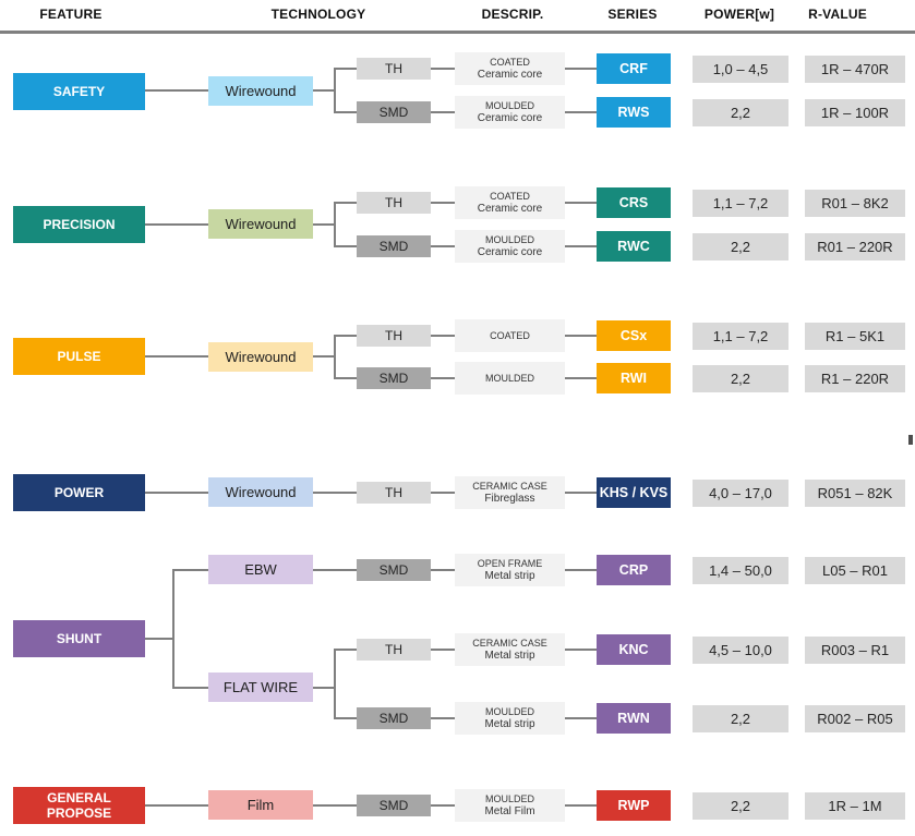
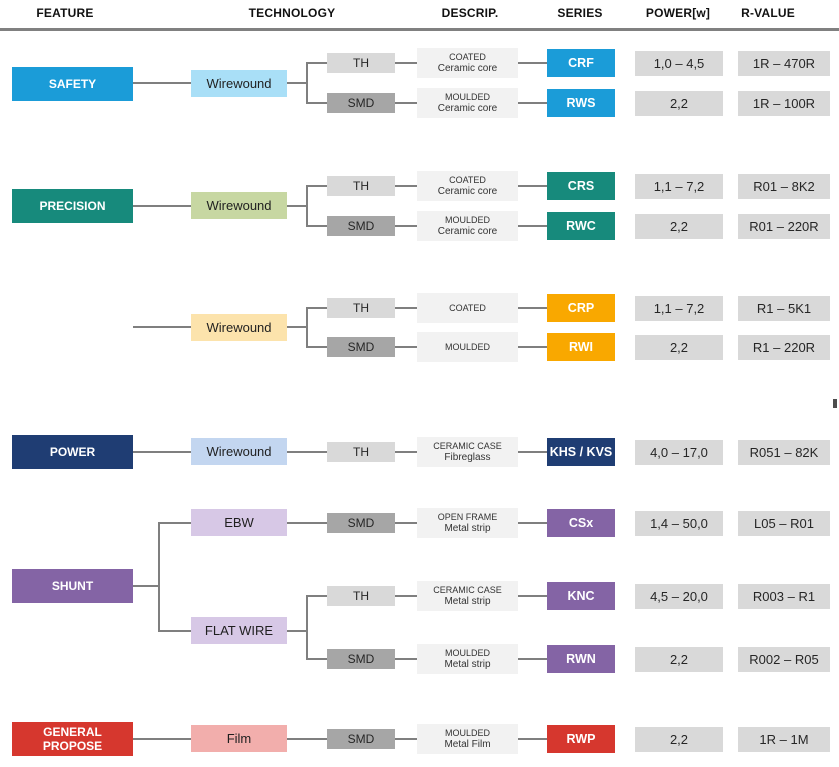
  FEATURE
  TECHNOLOGY
  DESCRIP.
  SERIES
  POWER[w]
  R-VALUE
  SAFETY
  Wirewound
  TH
  SMD
  COATED
  Ceramic core
  MOULDED
  Ceramic core
  CRF
  RWS
  1,0 – 4,5
  2,2
  1R – 470R
  1R – 100R
  PRECISION
  Wirewound
  TH
  SMD
  COATED
  Ceramic core
  MOULDED
  Ceramic core
  CRS
  RWC
  1,1 – 7,2
  2,2
  R01 – 8K2
  R01 – 220R
- PULSE
  Wirewound
  TH
  SMD
  COATED
  MOULDED
- CSx
+ CRP
  RWI
  1,1 – 7,2
  2,2
  R1 – 5K1
  R1 – 220R
  POWER
  Wirewound
  TH
  CERAMIC CASE
  Fibreglass
  KHS / KVS
  4,0 – 17,0
  R051 – 82K
  SHUNT
  EBW
  FLAT WIRE
  SMD
  TH
  SMD
  OPEN FRAME
  Metal strip
  CERAMIC CASE
  Metal strip
  MOULDED
  Metal strip
- CRP
+ CSx
  KNC
  RWN
  1,4 – 50,0
- 4,5 – 10,0
+ 4,5 – 20,0
  2,2
  L05 – R01
  R003 – R1
  R002 – R05
  GENERAL PROPOSE
  Film
  SMD
  MOULDED
  Metal Film
  RWP
  2,2
  1R – 1M
